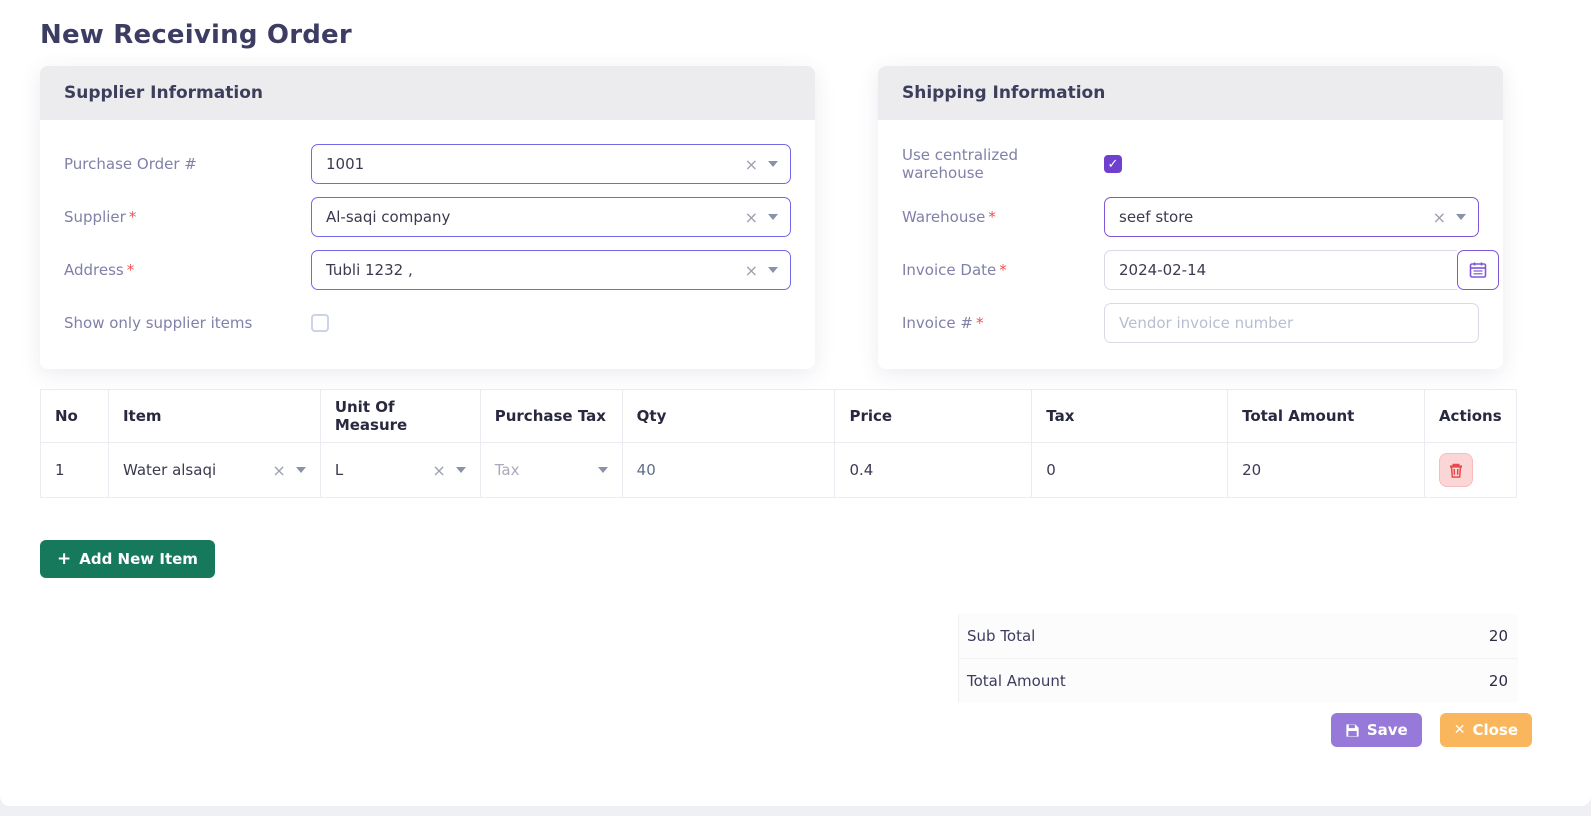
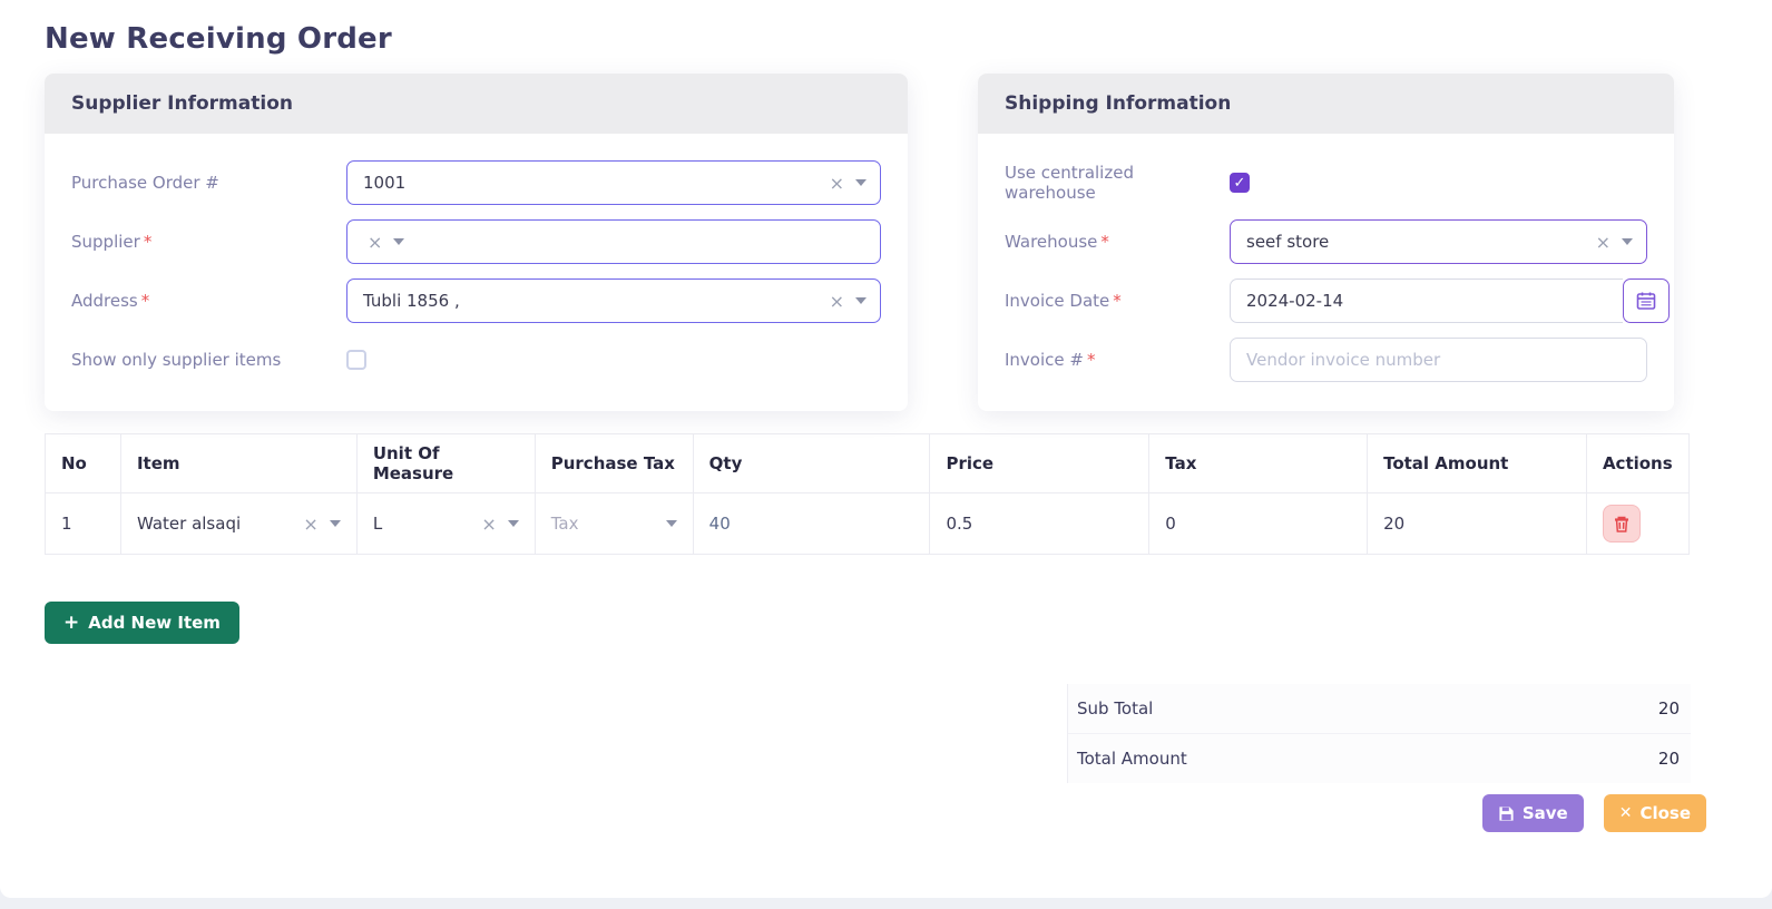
  New Receiving Order
  Supplier Information
  Purchase Order #
  1001
  ×
  Supplier *
- Al-saqi company
  ×
  Address *
- Tubli 1232 ,
+ Tubli 1856 ,
  ×
  Show only supplier items
  ✓
  Shipping Information
  Use centralized warehouse
  ✓
  Warehouse *
  seef store
  ×
  Invoice Date *
  2024-02-14
  Invoice # *
  Vendor invoice number
  No	Item	Unit Of Measure	Purchase Tax	Qty	Price	Tax	Total Amount	Actions
- 1	Water alsaqi ×	L ×	Tax	40	0.4	0	20
+ 1	Water alsaqi ×	L ×	Tax	40	0.5	0	20
  +
  Add New Item
  Sub Total
  20
  Total Amount
  20
  Save
  ✕
  Close
